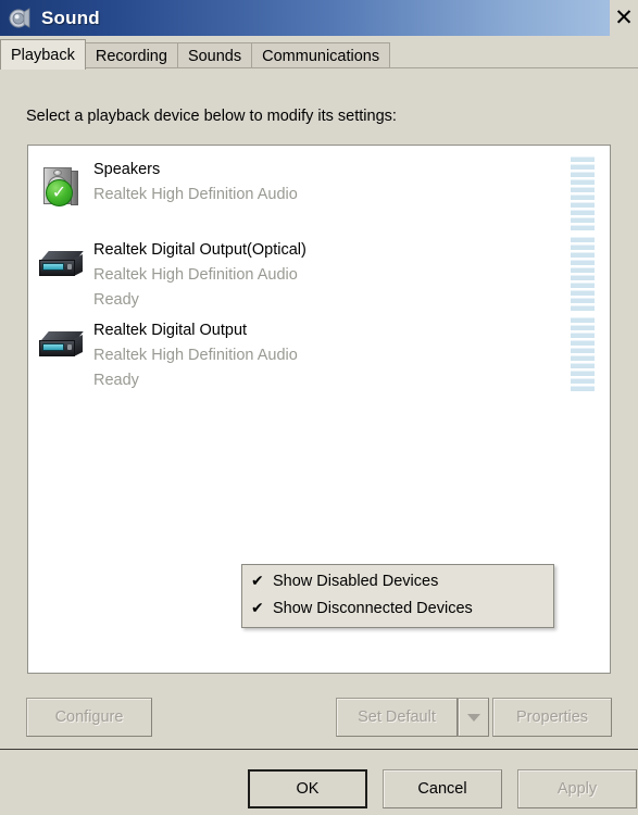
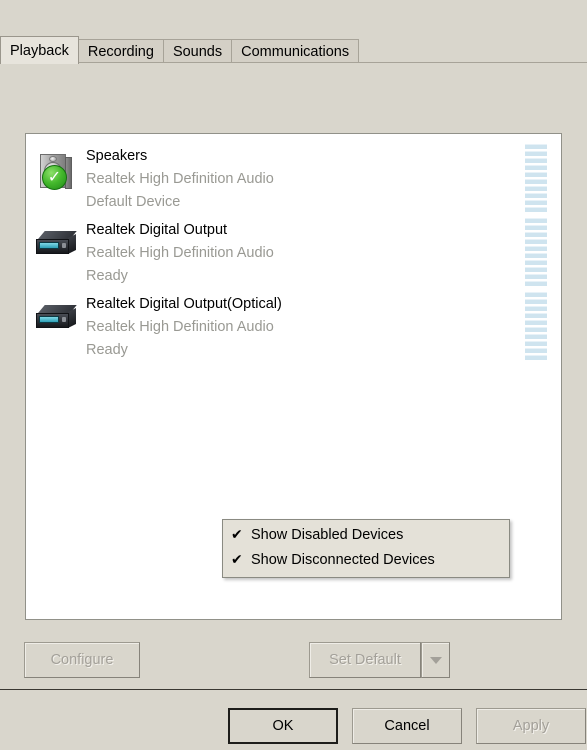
- Sound
- ✕
  Playback
  Recording
  Sounds
  Communications
- Select a playback device below to modify its settings:
  ✓
  Speakers
  Realtek High Definition Audio
+ Default Device
- Realtek Digital Output(Optical)
+ Realtek Digital Output
  Realtek High Definition Audio
  Ready
- Realtek Digital Output
+ Realtek Digital Output(Optical)
  Realtek High Definition Audio
  Ready
  Configure
  Set Default
- Properties
  ✔
  Show Disabled Devices
  ✔
  Show Disconnected Devices
  OK
  Cancel
  Apply
